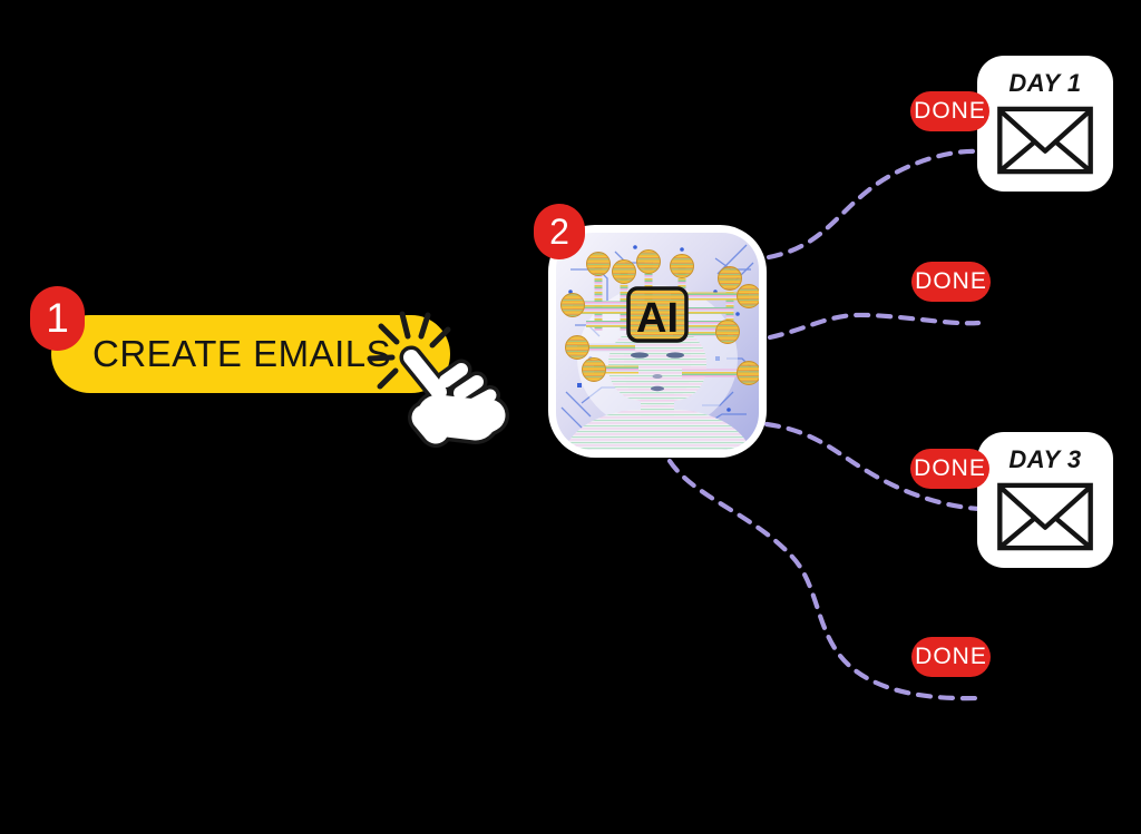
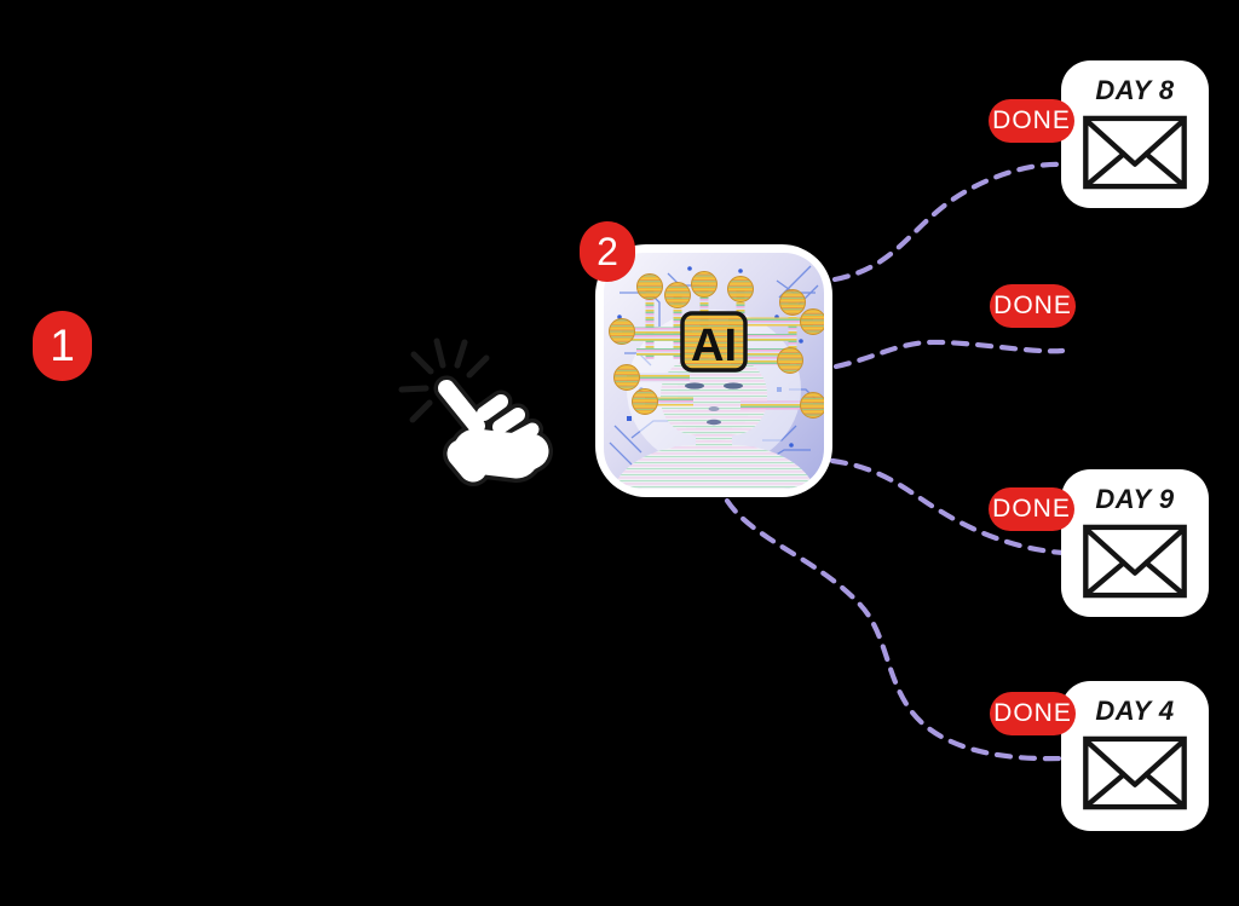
  1
- CREATE EMAILS
  2
  AI
- DAY 1
+ DAY 8
- DAY 3
+ DAY 9
+ DAY 4
  DONE
  DONE
  DONE
  DONE
